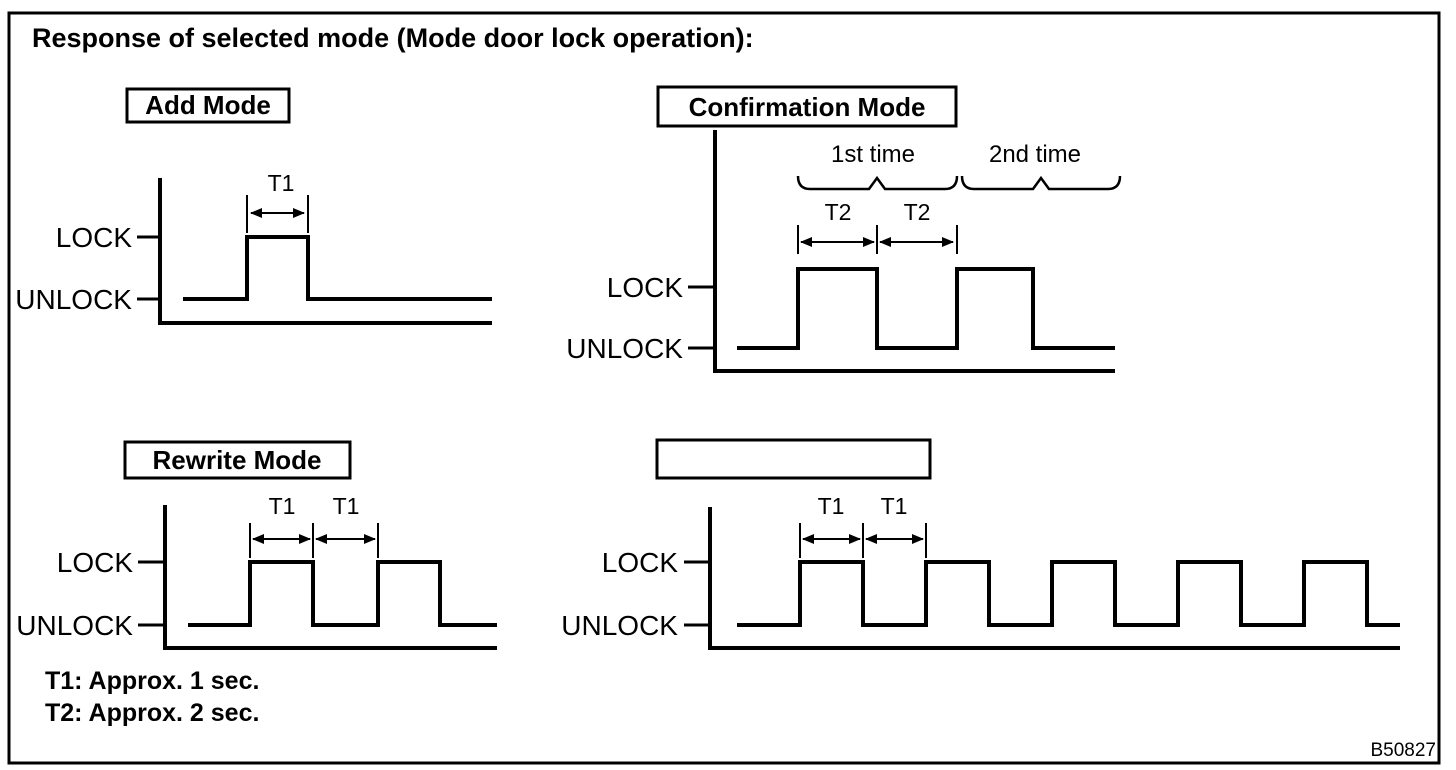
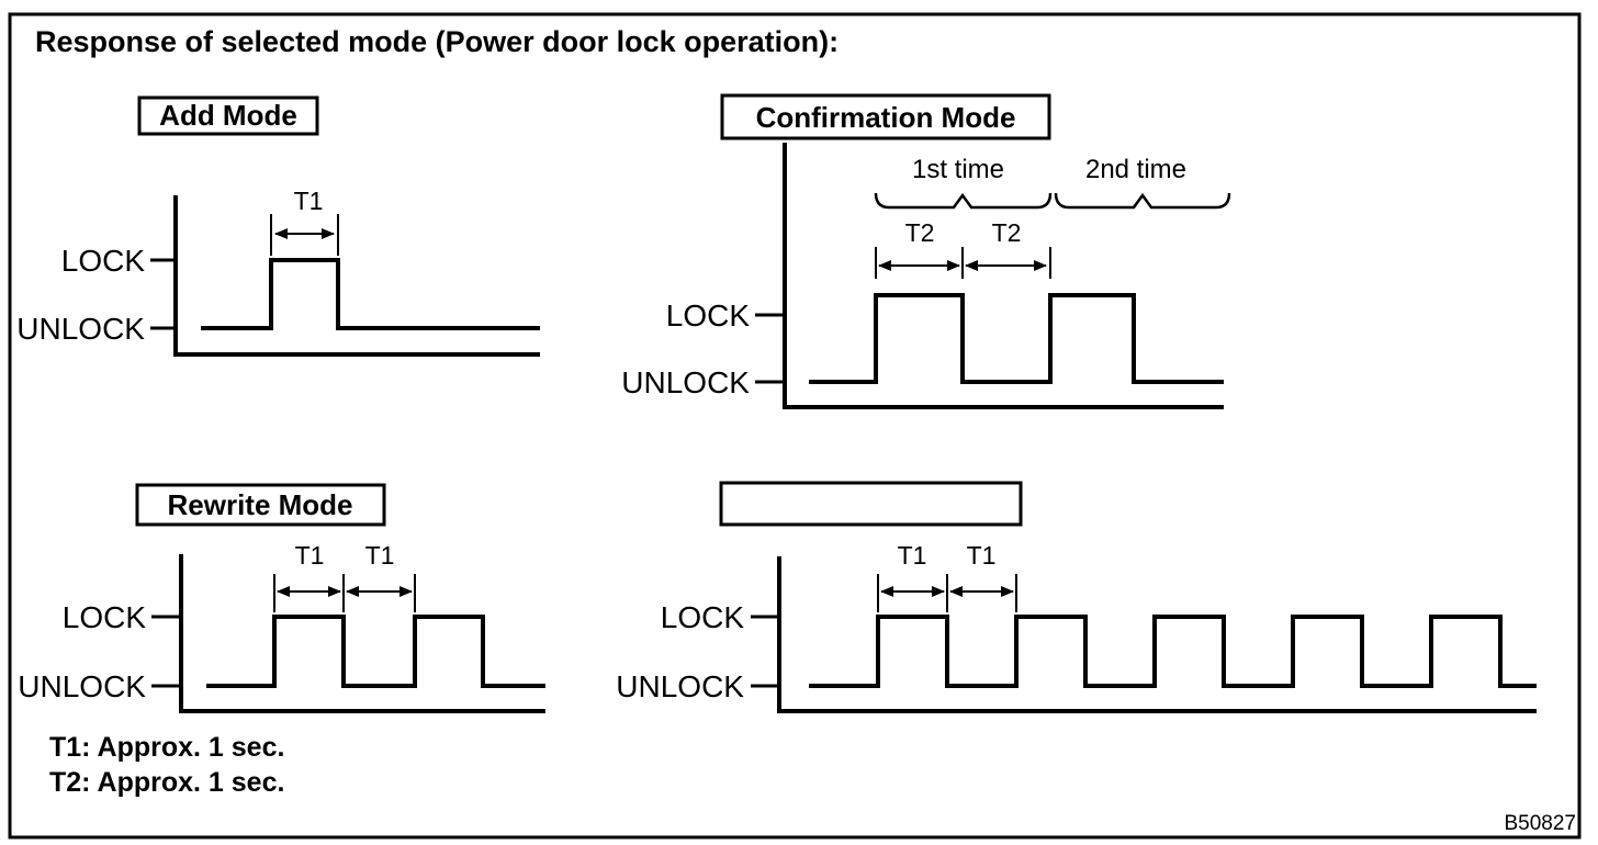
- Response of selected mode (Mode door lock operation):
+ Response of selected mode (Power door lock operation):
  Add Mode
  LOCK
  UNLOCK
  T1
  Confirmation Mode
  1st time
  2nd time
  T2
  T2
  LOCK
  UNLOCK
  Rewrite Mode
  T1
  T1
  LOCK
  UNLOCK
  T1
  T1
  LOCK
  UNLOCK
  T1: Approx. 1 sec.
- T2: Approx. 2 sec.
+ T2: Approx. 1 sec.
  B50827
